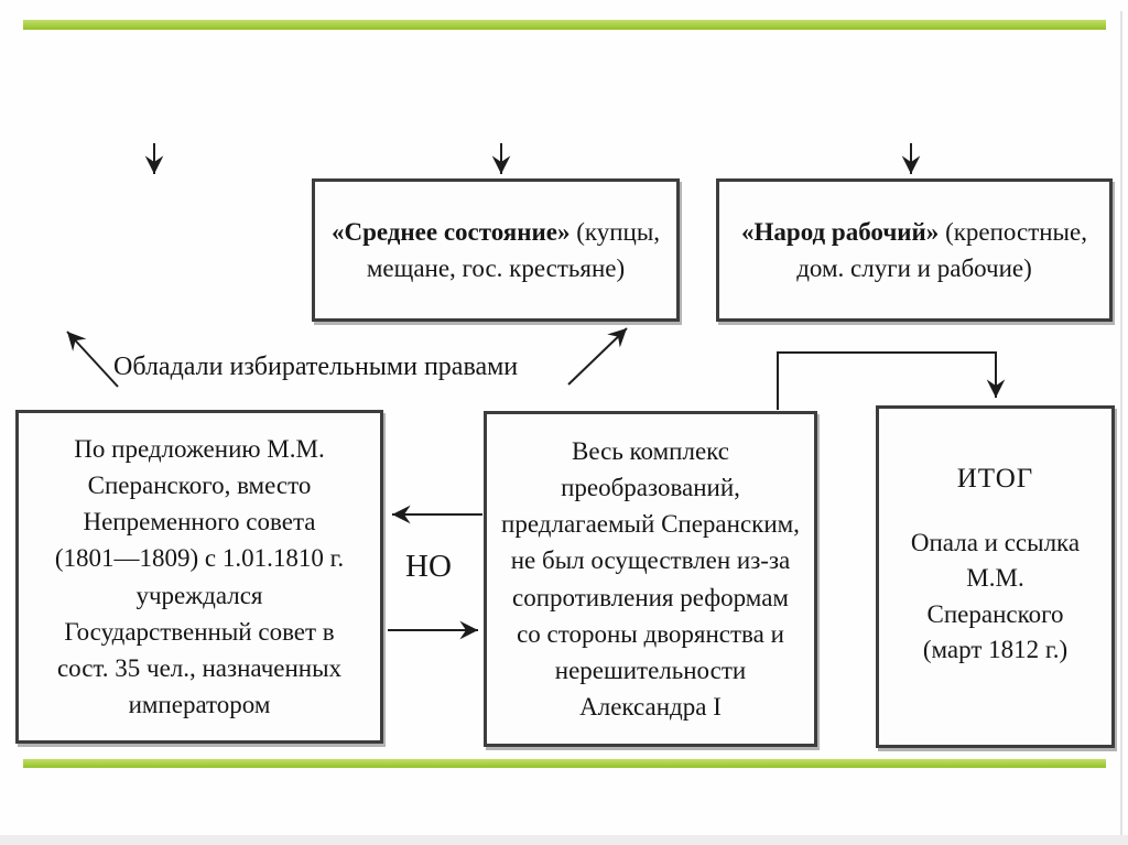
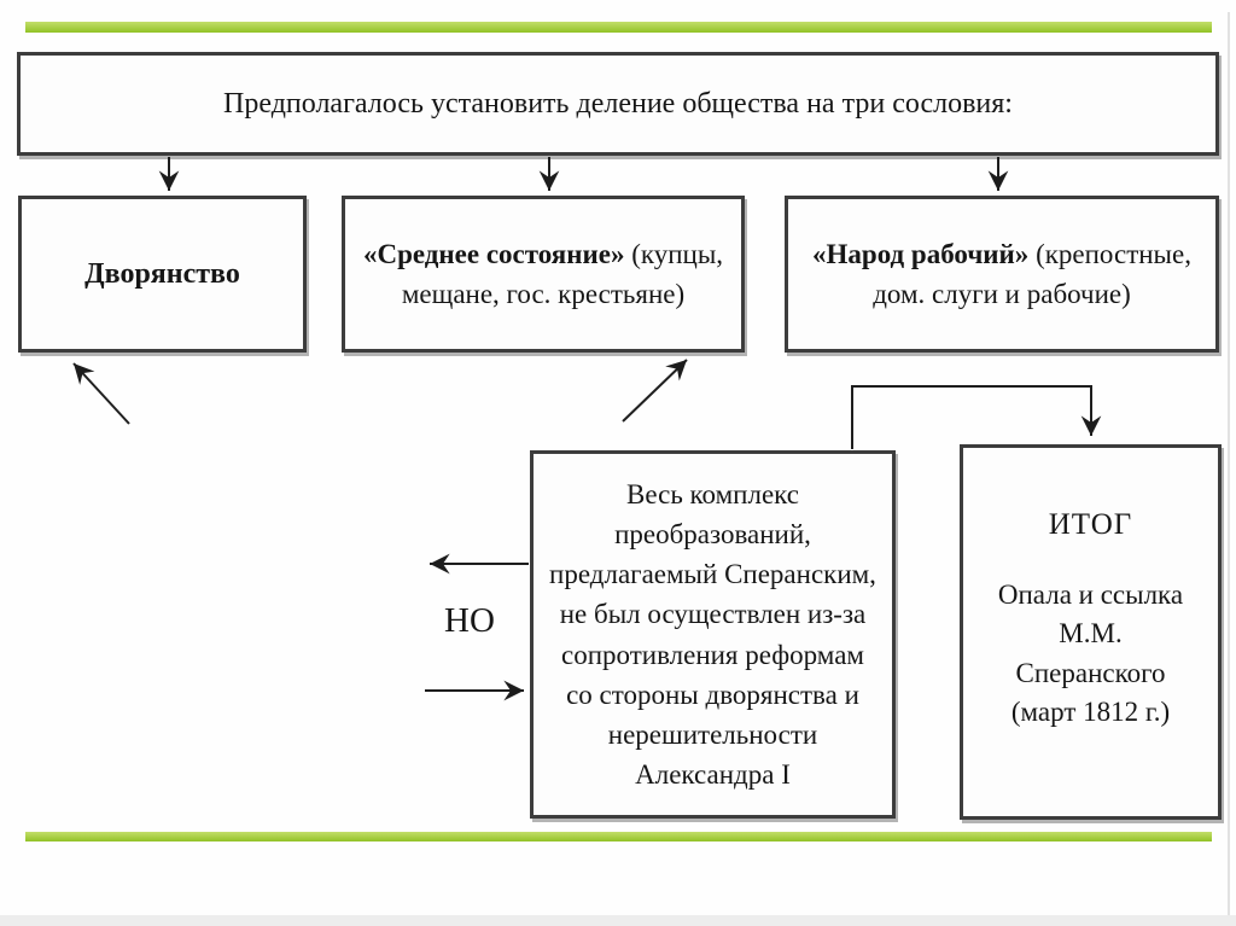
+ Предполагалось установить деление общества на три сословия:
+ Дворянство
  «Среднее состояние» (купцы, мещане, гос. крестьяне)
  «Народ рабочий» (крепостные, дом. слуги и рабочие)
- Обладали избирательными правами
- По предложению М.М.
- Сперанского, вместо
- Непременного совета
- (1801—1809) с 1.01.1810 г.
- учреждался
- Государственный совет в
- сост. 35 чел., назначенных
- императором
  НО
  Весь комплекс
  преобразований,
  предлагаемый Сперанским,
  не был осуществлен из-за
  сопротивления реформам
  со стороны дворянства и
  нерешительности
  Александра I
  ИТОГ
  Опала и ссылка
  М.М.
  Сперанского
  (март 1812 г.)
